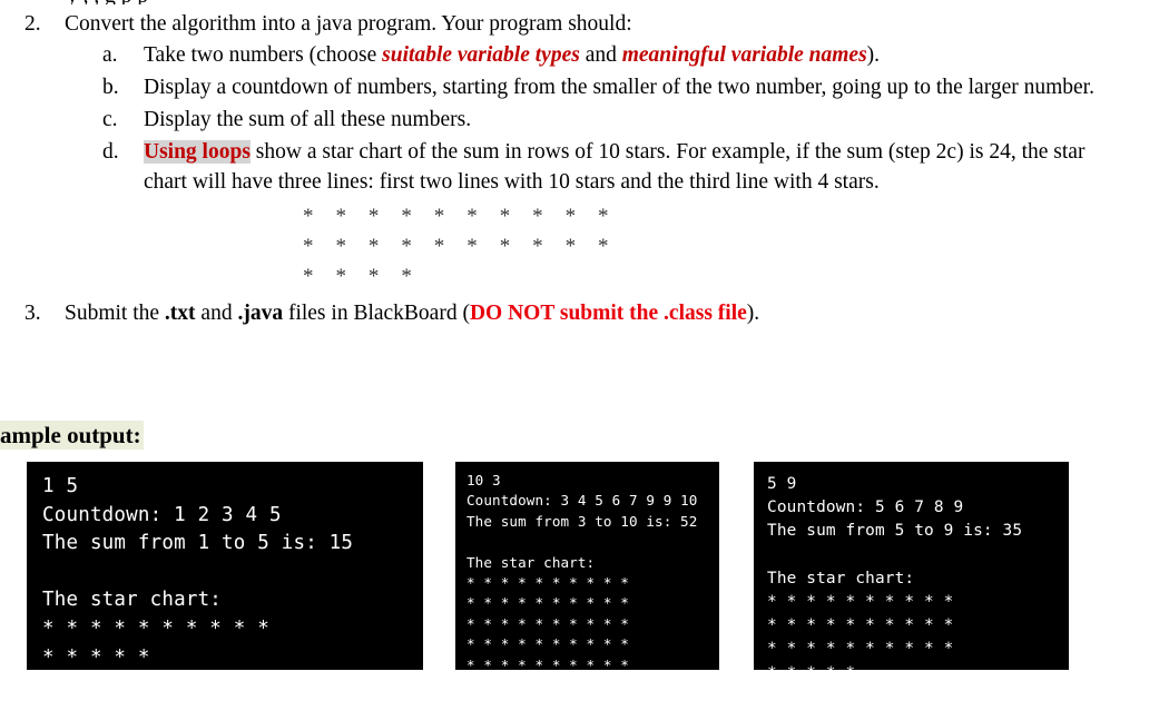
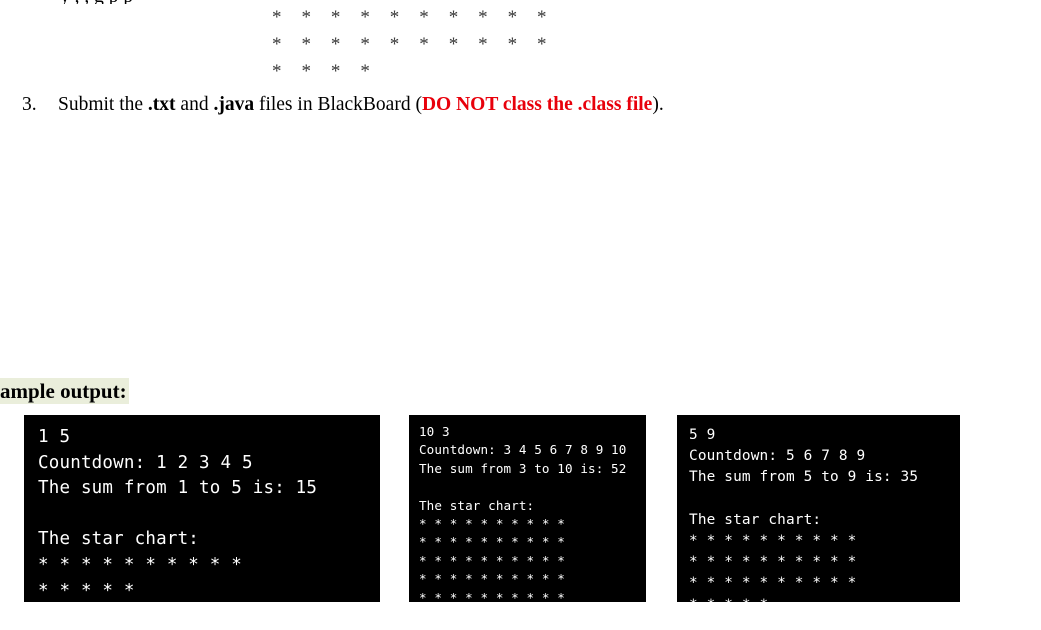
- 2.
- Convert the algorithm into a java program. Your program should:
- a.
- Take two numbers (choose suitable variable types and meaningful variable names).
- b.
- Display a countdown of numbers, starting from the smaller of the two number, going up to the larger number.
- c.
- Display the sum of all these numbers.
- d.
- Using loops show a star chart of the sum in rows of 10 stars. For example, if the sum (step 2c) is 24, the star chart will have three lines: first two lines with 10 stars and the third line with 4 stars.
  * * * * * * * * * *
  * * * * * * * * * *
  * * * *
  3.
- Submit the .txt and .java files in BlackBoard (DO NOT submit the .class file).
+ Submit the .txt and .java files in BlackBoard (DO NOT class the .class file).
  ample output:
  1 5
  Countdown: 1 2 3 4 5
  The sum from 1 to 5 is: 15
  The star chart:
  * * * * * * * * * *
  * * * * *
  10 3
- Countdown: 3 4 5 6 7 9 9 10
+ Countdown: 3 4 5 6 7 8 9 10
  The sum from 3 to 10 is: 52
  The star chart:
  * * * * * * * * * *
  * * * * * * * * * *
  * * * * * * * * * *
  * * * * * * * * * *
  * * * * * * * * * *
  5 9
  Countdown: 5 6 7 8 9
  The sum from 5 to 9 is: 35
  The star chart:
  * * * * * * * * * *
  * * * * * * * * * *
  * * * * * * * * * *
